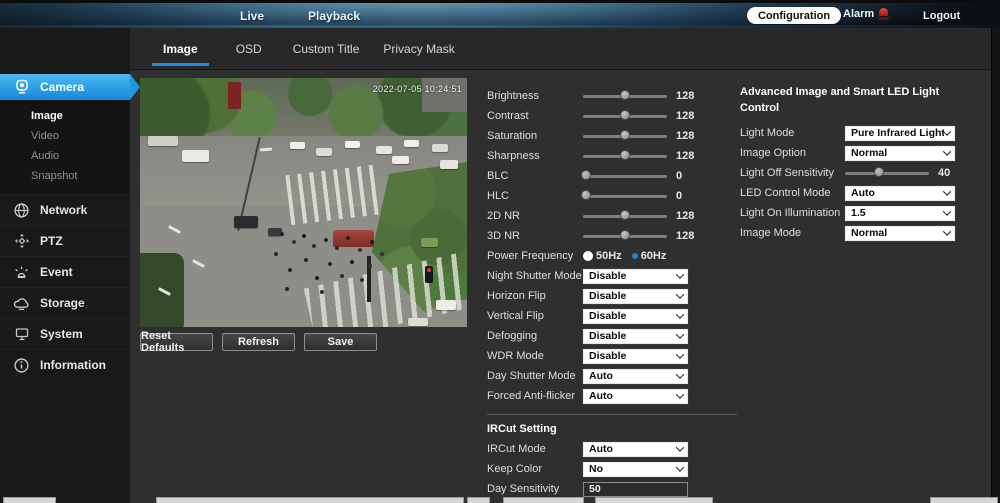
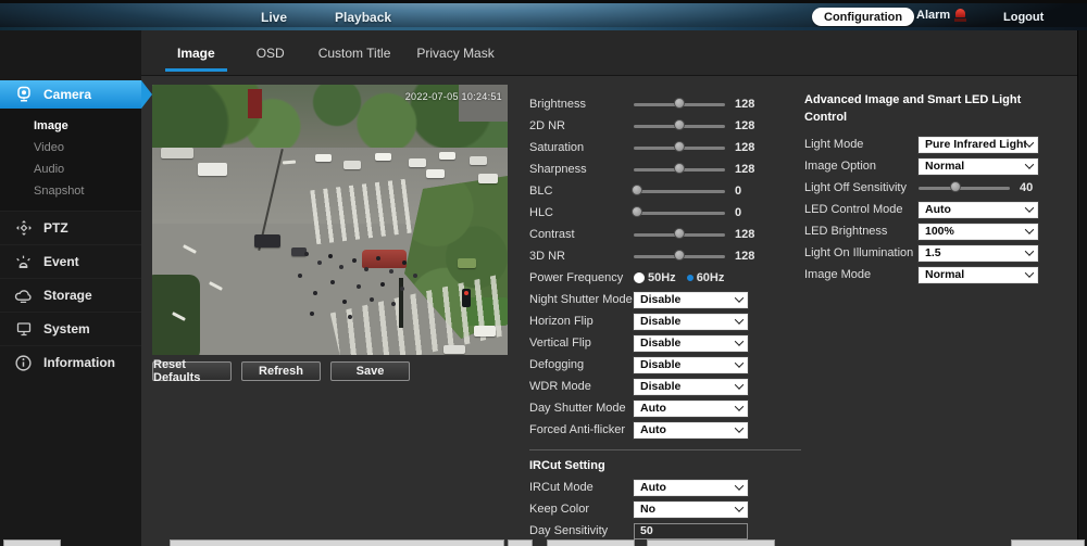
  Live
  Playback
  Configuration
  Alarm
  Logout
  Camera
  Image
  Video
  Audio
  Snapshot
- Network
  PTZ
  Event
  Storage
  System
  Information
  Image
  OSD
  Custom Title
  Privacy Mask
  2022-07-05 10:24:51
  Reset Defaults
  Refresh
  Save
  Brightness
  128
- Contrast
+ 2D NR
  128
  Saturation
  128
  Sharpness
  128
  BLC
  0
  HLC
  0
- 2D NR
+ Contrast
  128
  3D NR
  128
  Power Frequency
  50Hz
  60Hz
  Night Shutter Mode
  Disable
  Horizon Flip
  Disable
  Vertical Flip
  Disable
  Defogging
  Disable
  WDR Mode
  Disable
  Day Shutter Mode
  Auto
  Forced Anti-flicker
  Auto
  IRCut Setting
  IRCut Mode
  Auto
  Keep Color
  No
  Day Sensitivity
  50
  Advanced Image and Smart LED Light Control
  Light Mode
  Pure Infrared Light
  Image Option
  Normal
  Light Off Sensitivity
  40
  LED Control Mode
  Auto
+ LED Brightness
+ 100%
  Light On Illumination
  1.5
  Image Mode
  Normal
